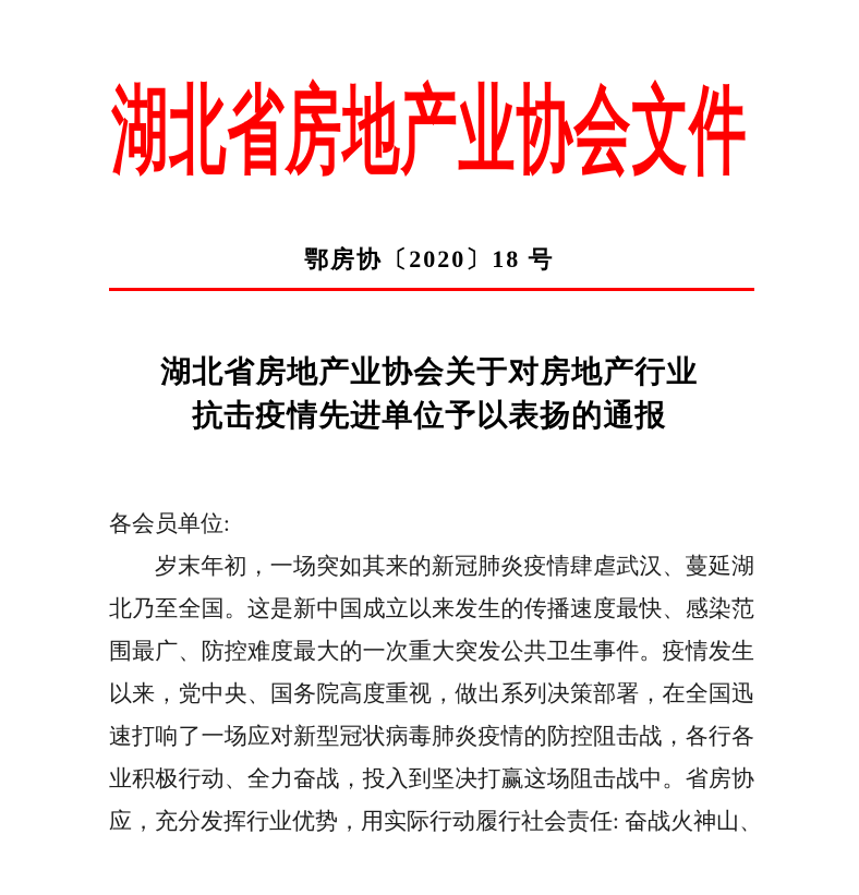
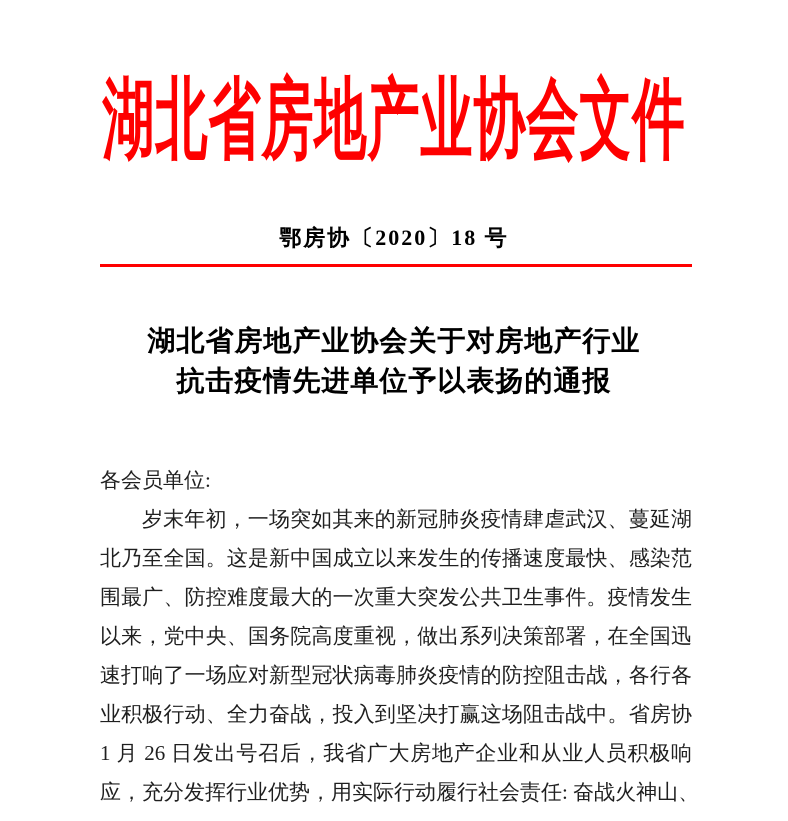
  湖北省房地产业协会文件
  鄂房协〔2020〕18 号
  湖北省房地产业协会关于对房地产行业
  抗击疫情先进单位予以表扬的通报
  各会员单位:
  岁末年初，一场突如其来的新冠肺炎疫情肆虐武汉、蔓延湖
  北乃至全国。这是新中国成立以来发生的传播速度最快、感染范
  围最广、防控难度最大的一次重大突发公共卫生事件。疫情发生
  以来，党中央、国务院高度重视，做出系列决策部署，在全国迅
  速打响了一场应对新型冠状病毒肺炎疫情的防控阻击战，各行各
  业积极行动、全力奋战，投入到坚决打赢这场阻击战中。省房协
+ 1 月 26 日发出号召后，我省广大房地产企业和从业人员积极响
  应，充分发挥行业优势，用实际行动履行社会责任: 奋战火神山、
